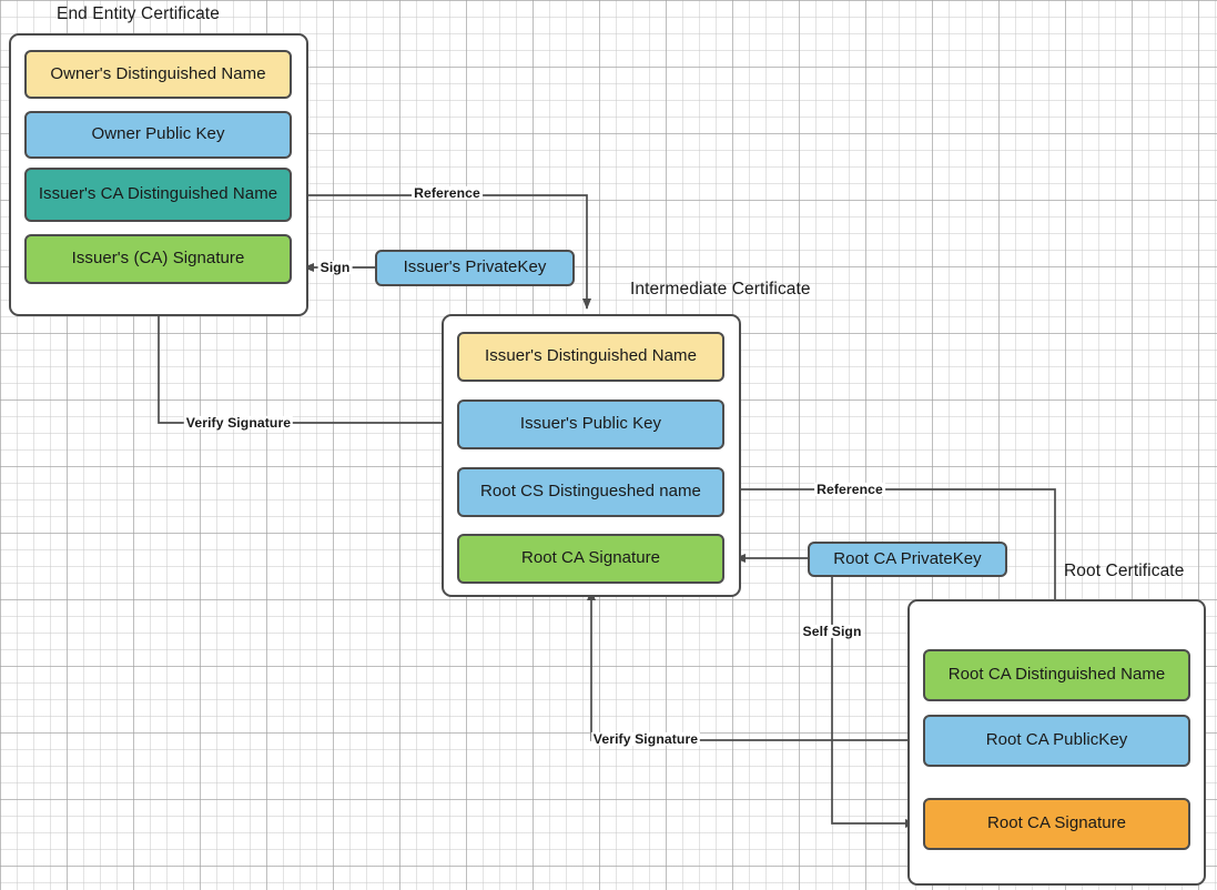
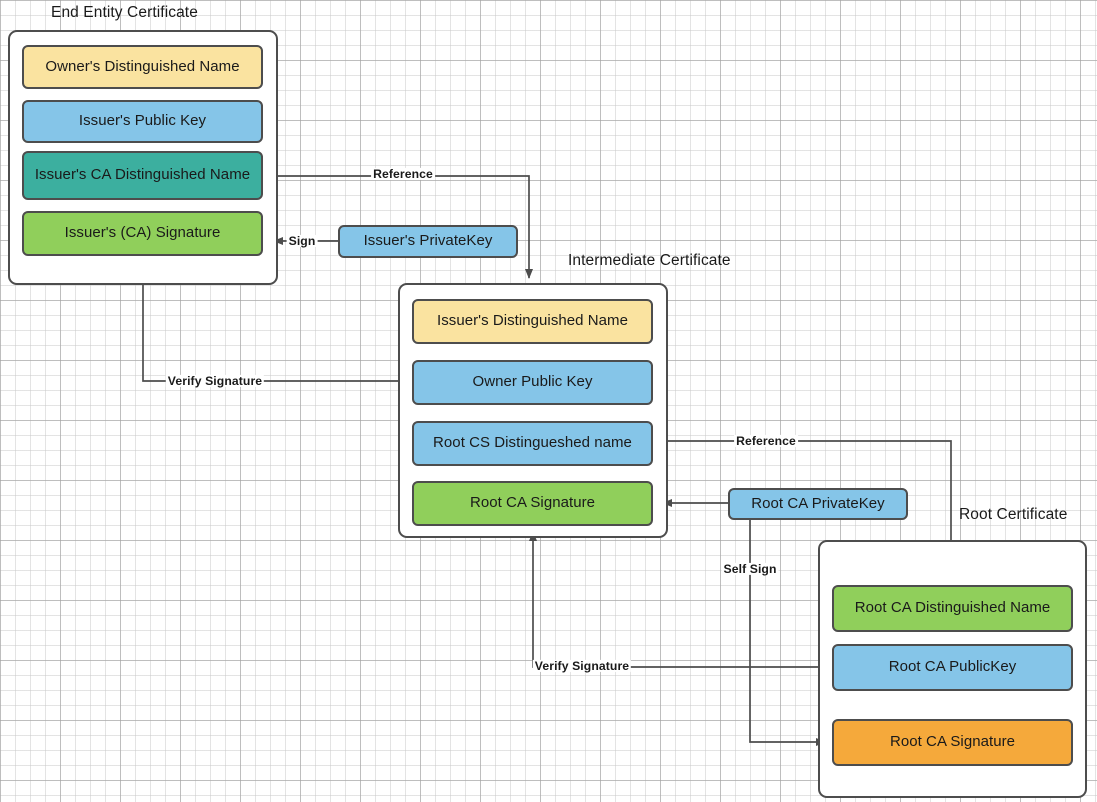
  End Entity Certificate
  Owner's Distinguished Name
- Owner Public Key
+ Issuer's Public Key
  Issuer's CA Distinguished Name
  Issuer's (CA) Signature
  Intermediate Certificate
  Issuer's Distinguished Name
- Issuer's Public Key
+ Owner Public Key
  Root CS Distingueshed name
  Root CA Signature
  Root Certificate
  Root CA Distinguished Name
  Root CA PublicKey
  Root CA Signature
  Issuer's PrivateKey
  Root CA PrivateKey
  Reference
  Sign
  Verify Signature
  Reference
  Self Sign
  Verify Signature
